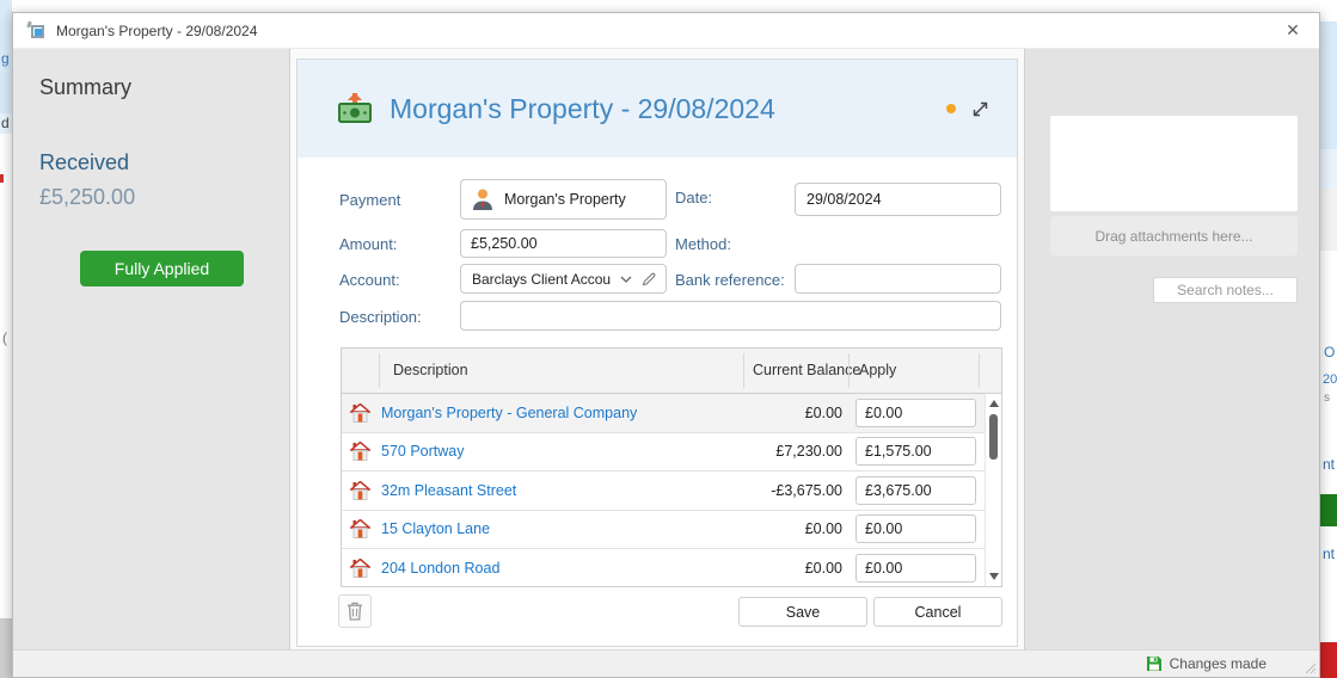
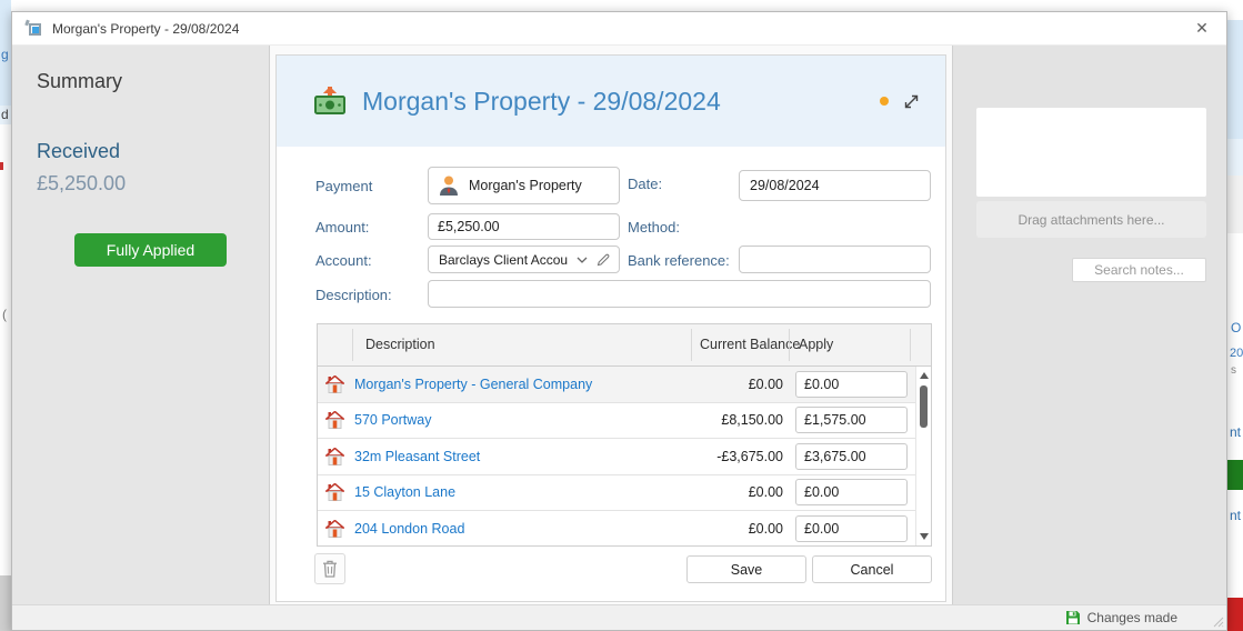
  g
  d
  (
  O
  20
  s
  nt
  nt
  Morgan's Property - 29/08/2024
  ✕
  Summary
  Received
  £5,250.00
  Fully Applied
  Morgan's Property - 29/08/2024
  Payment
  Date:
  Amount:
  Method:
  Account:
  Bank reference:
  Description:
  Morgan's Property
  29/08/2024
  £5,250.00
  Barclays Client Accou
  Description
  Current Balane
  Apply
  Morgan's Property - General Company
  £0.00
  £0.00
  570 Portway
- £7,230.00
+ £8,150.00
  £1,575.00
  32m Pleasant Street
  -£3,675.00
  £3,675.00
  15 Clayton Lane
  £0.00
  £0.00
  204 London Road
  £0.00
  £0.00
  Save
  Cancel
  Drag attachments here...
  Search notes...
  Changes made
